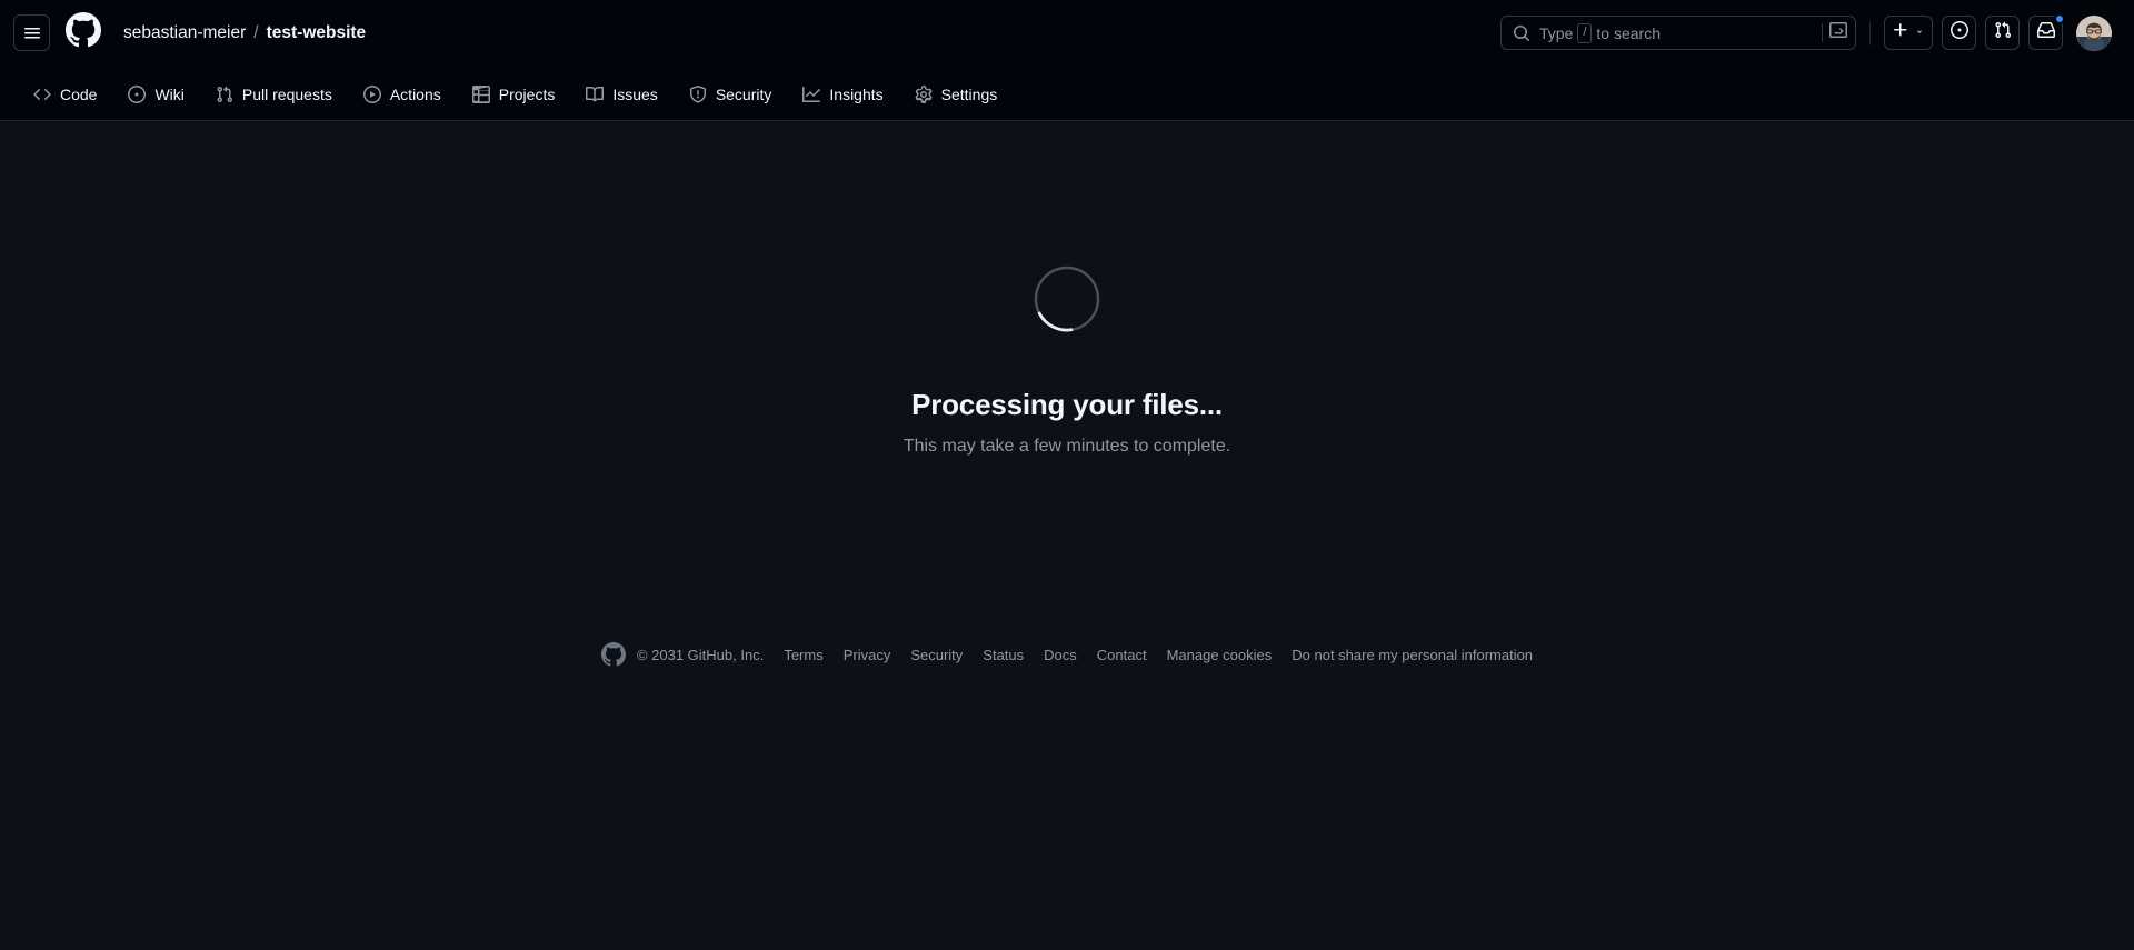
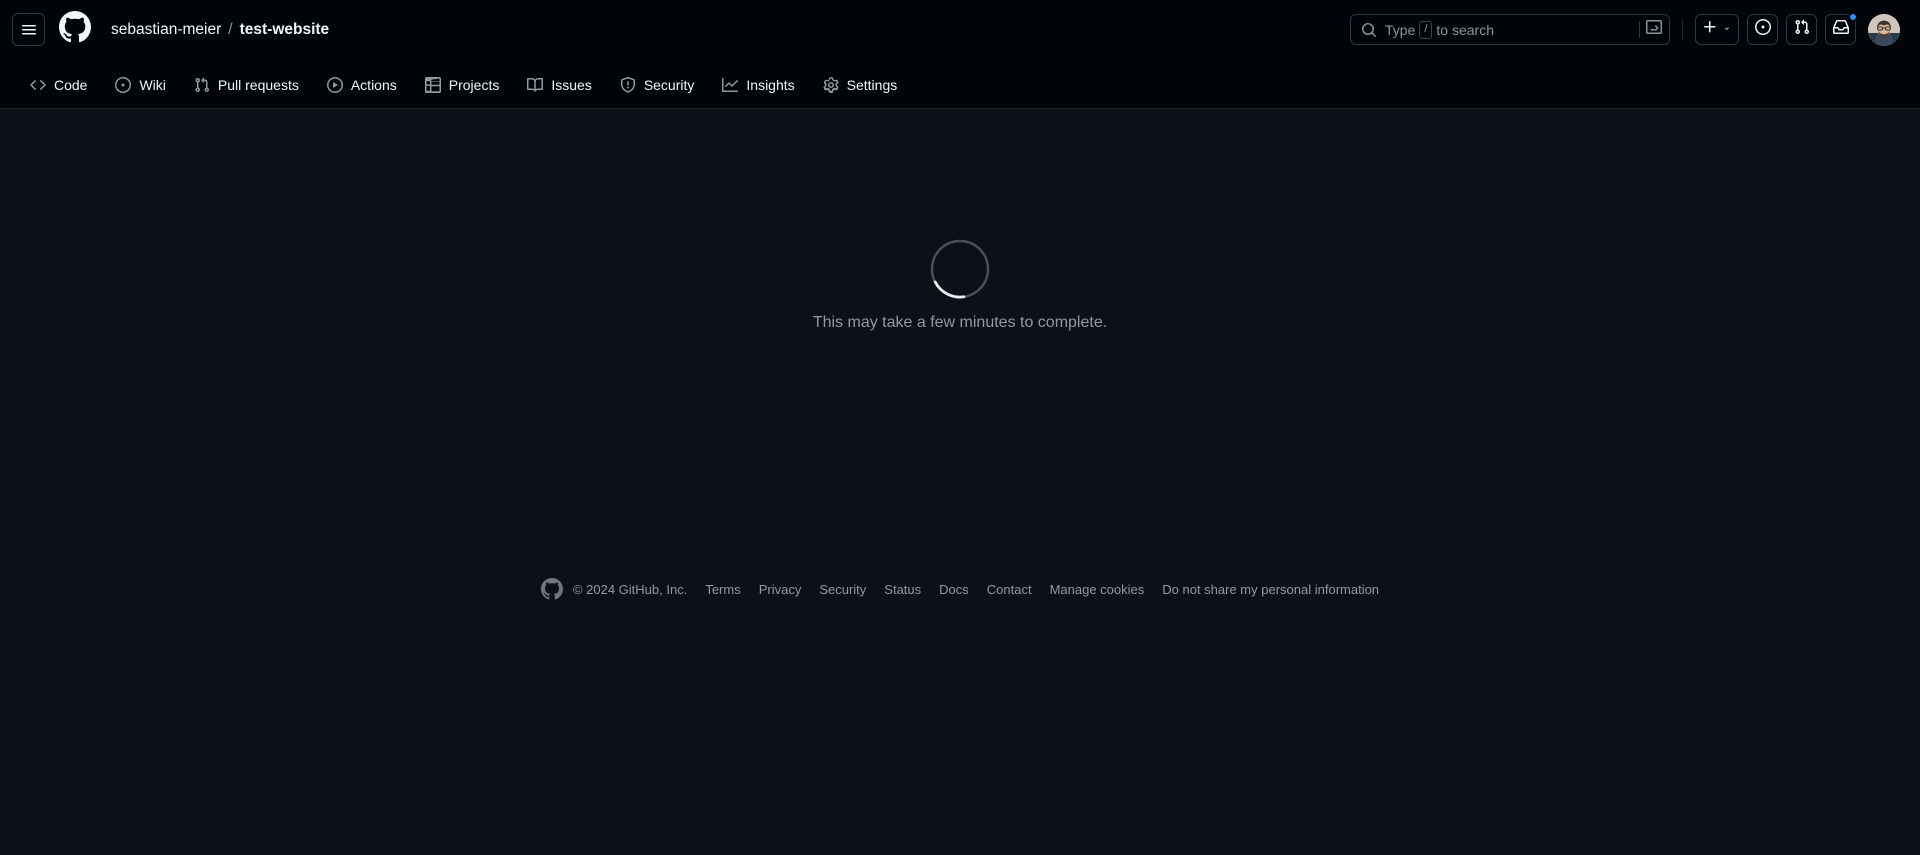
  sebastian-meier
  /
  test-website
  Type
  /
  to search
  Code
  Wiki
  Pull requests
  Actions
  Projects
  Issues
  Security
  Insights
  Settings
- Processing your files...
  This may take a few minutes to complete.
- © 2031 GitHub, Inc.
+ © 2024 GitHub, Inc.
  Terms
  Privacy
  Security
  Status
  Docs
  Contact
  Manage cookies
  Do not share my personal information
